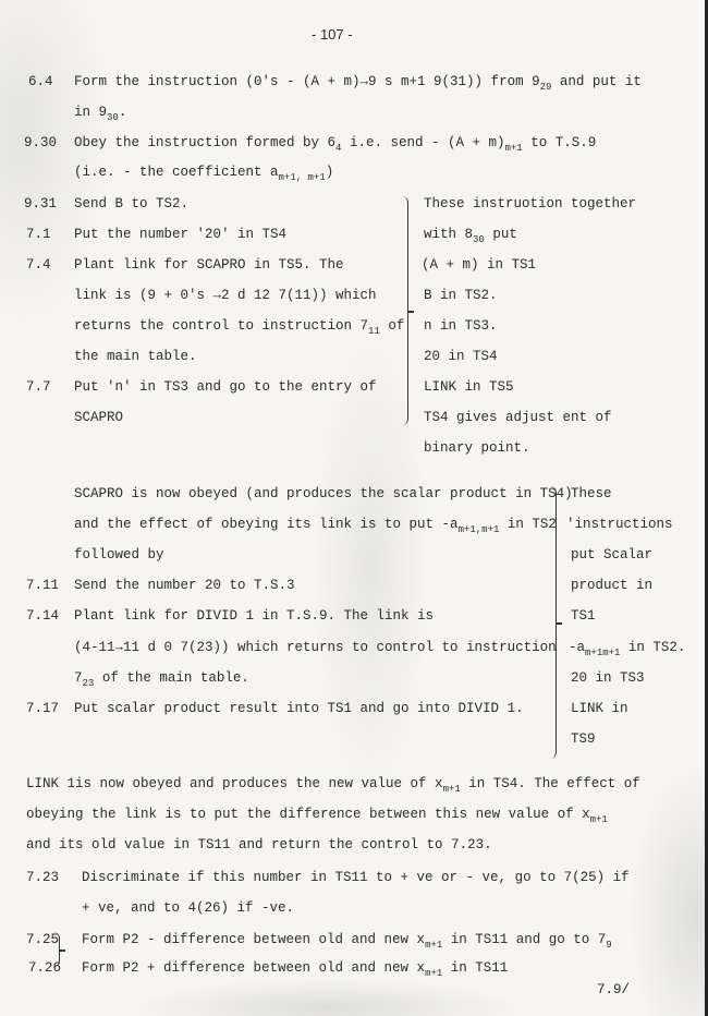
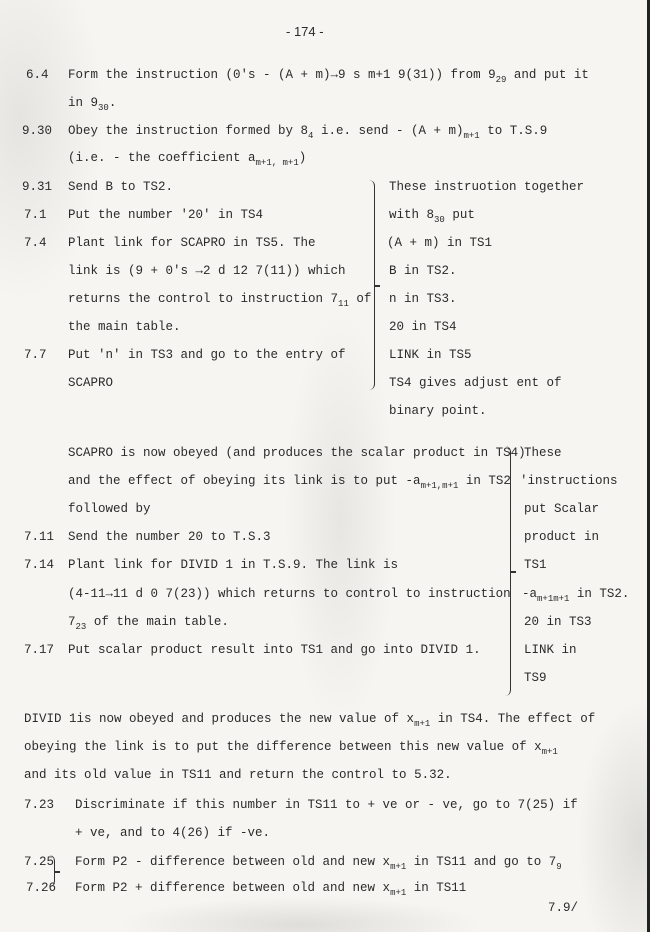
- - 107 -
+ - 174 -
  6.4
  Form the instruction (0's - (A + m)→9 s m+1 9(31)) from 929 and put it
  in 930.
  9.30
- Obey the instruction formed by 64 i.e. send - (A + m)m+1 to T.S.9
+ Obey the instruction formed by 84 i.e. send - (A + m)m+1 to T.S.9
  (i.e. - the coefficient am+1, m+1)
  9.31
  Send B to TS2.
  7.1
  Put the number '20' in TS4
  7.4
  Plant link for SCAPRO in TS5. The
  link is (9 + 0's →2 d 12 7(11)) which
  returns the control to instruction 711 o
  the main table.
  7.7
  Put 'n' in TS3 and go to the entry of
  SCAPRO
  These instruotion together
  with 830 put
  (A + m) in TS1
  B in TS2.
  n in TS3.
  20 in TS4
  LINK in TS5
  TS4 gives adjust ent of
  binary point.
  SCAPRO is now obeyed (and produces the scalar product in4)
  and the effect of obeying its link is to put -am+1,m+1 in T
  followed by
  7.11
  Send the number 20 to T.S.3
  7.14
  Plant link for DIVID 1 in T.S.9. The link is
  (4-11→11 d 0 7(23)) which returns to control to instructi
  723 of the main table.
  7.17
  Put scalar product result into TS1 and go into DIVID 1.
  These
  'instructions
  put Scalar
  product in
  TS1
  -am+1m+1 in TS2.
  20 in TS3
  LINK in
  TS9
- LINK 1is now obeyed and produces the new value of xm+1 in TS4. The effect of
+ DIVID 1is now obeyed and produces the new value of xm+1 in TS4. The effect of
  obeying the link is to put the difference between this new value of xm+1
- and its old value in TS11 and return the control to 7.23.
+ and its old value in TS11 and return the control to 5.32.
  7.23
  Discriminate if this number in TS11 to + ve or - ve, go to 7(25) if
  + ve, and to 4(26) if -ve.
  7.2
  Form P2 - difference between old and new xm+1 in TS11 and go to 79
  7.26
  Form P2 + difference between old and new xm+1 in TS11
  7.9/
